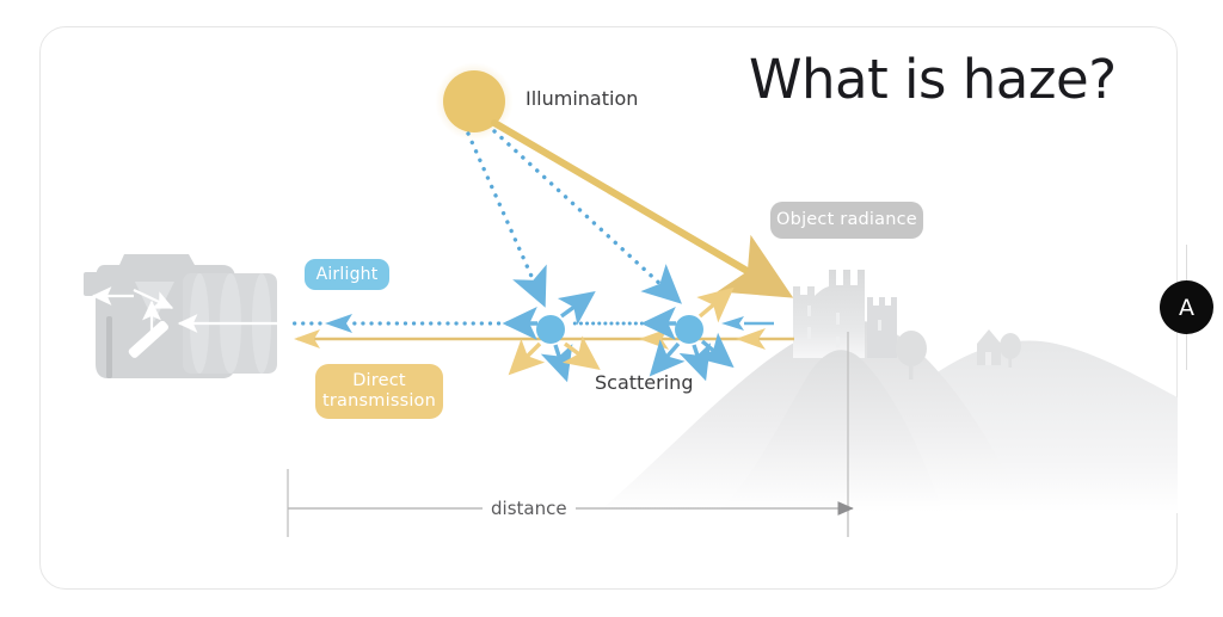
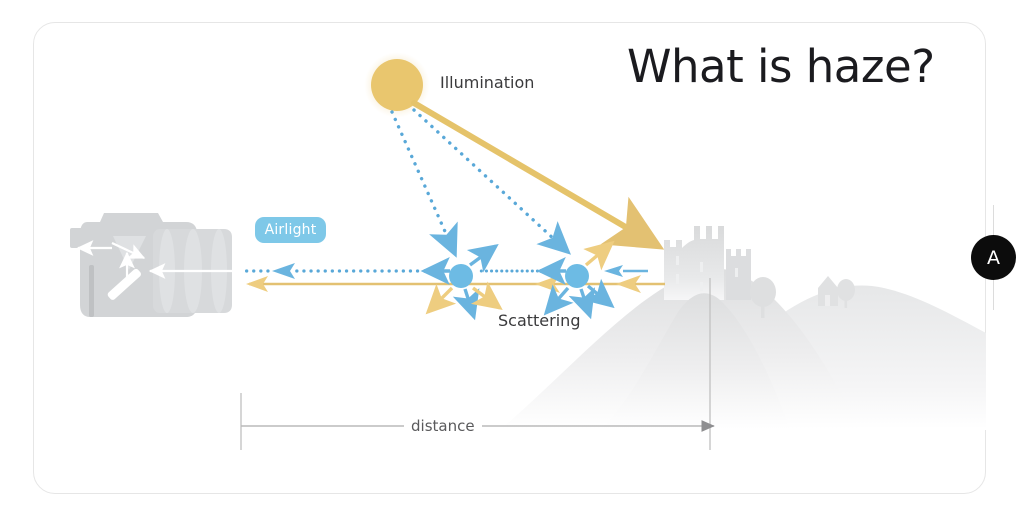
  Illumination
  Scattering
  distance
  Airlight
- Direct
- transmission
- Object radiance
  What is haze?
  A
